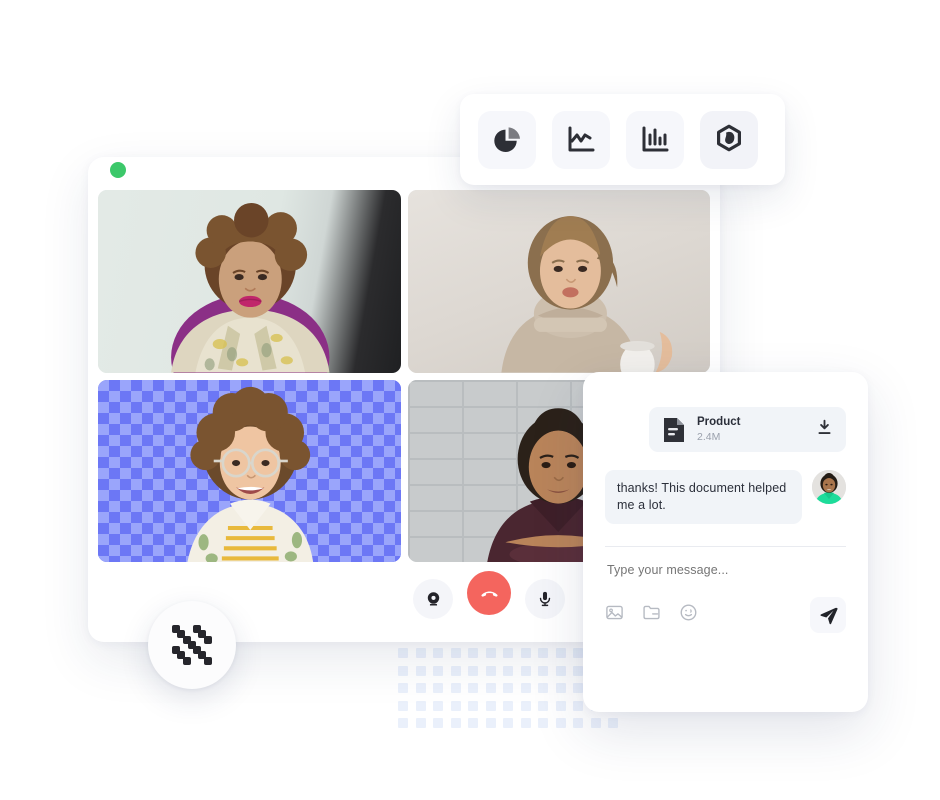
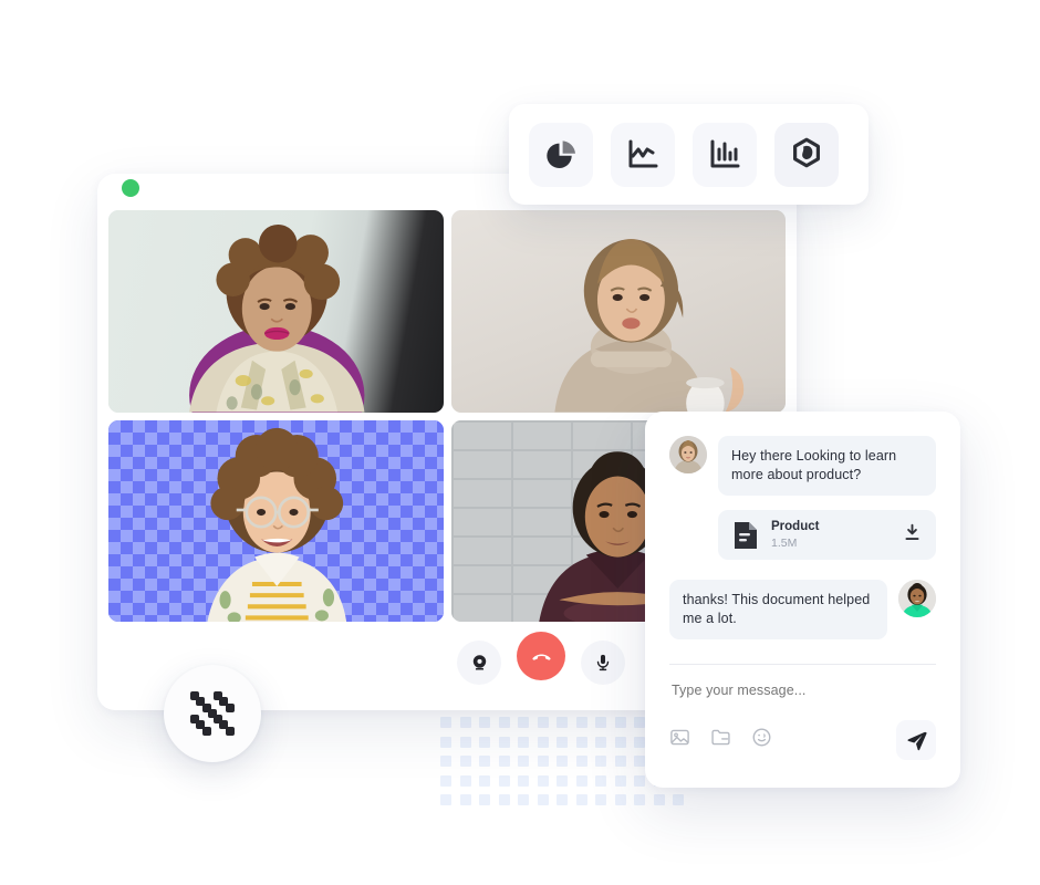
+ Hey there Looking to learn more about product?
  Product
- 2.4M
+ 1.5M
  thanks! This document helped me a lot.
  Type your message...
